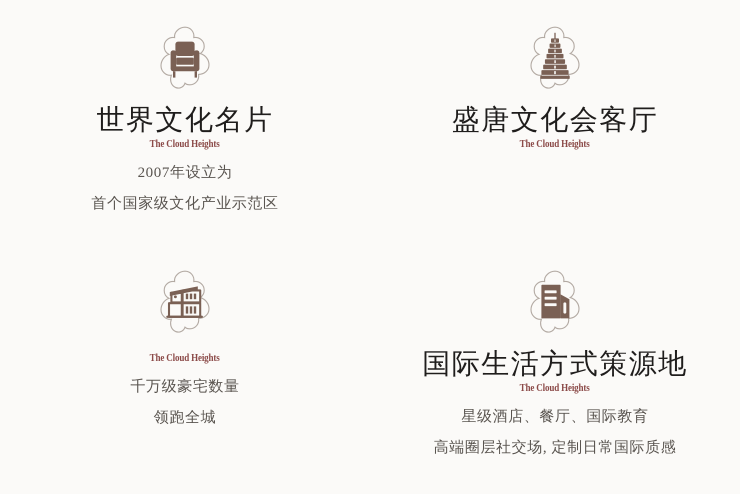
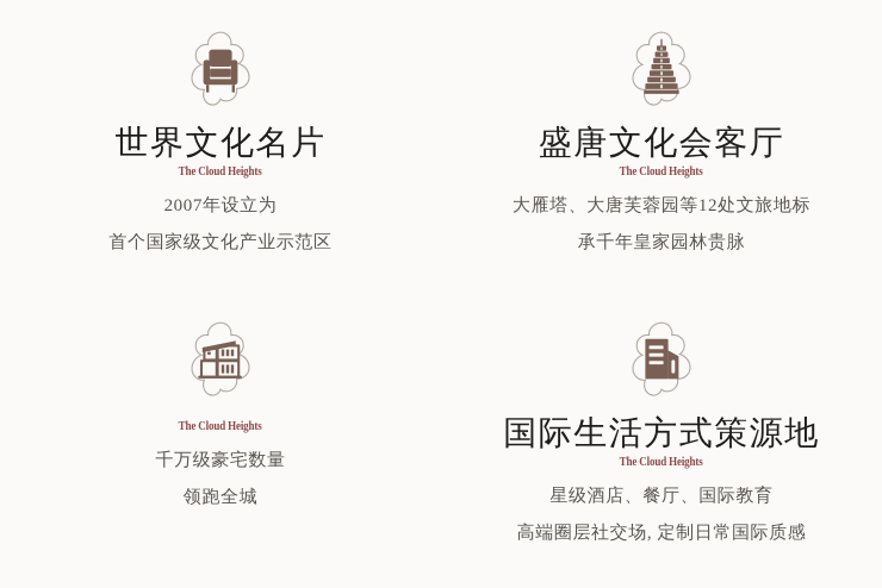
  世界文化名片
  The Cloud Heights
  2007年设立为
  首个国家级文化产业示范区
  盛唐文化会客厅
  The Cloud Heights
+ 大雁塔、大唐芙蓉园等12处文旅地标
+ 承千年皇家园林贵脉
  The Cloud Heights
  千万级豪宅数量
  领跑全城
  国际生活方式策源地
  The Cloud Heights
  星级酒店、餐厅、国际教育
  高端圈层社交场, 定制日常国际质感
